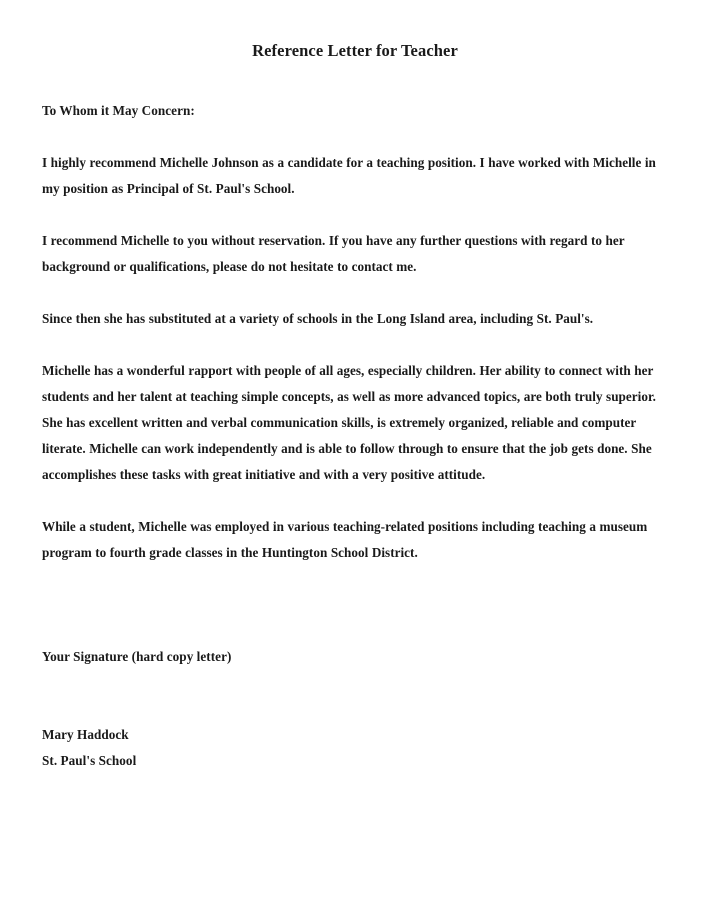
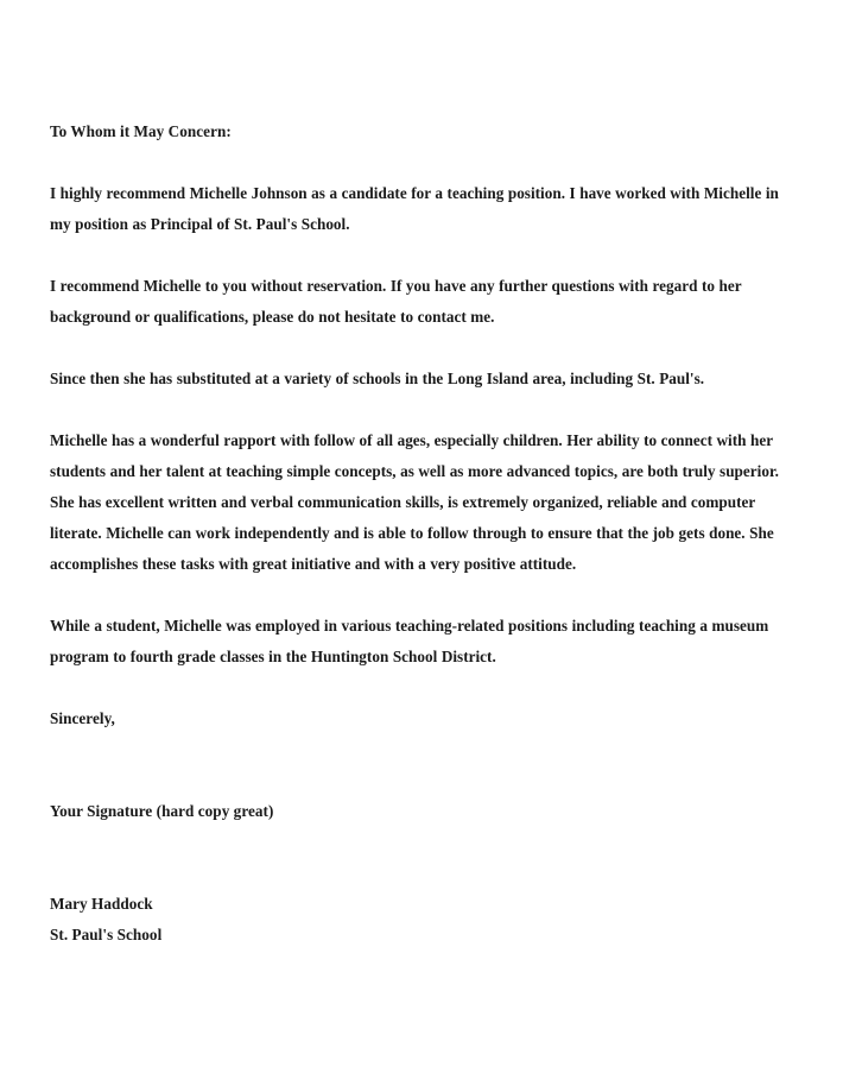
- Reference Letter for Teacher
  To Whom it May Concern:
  I highly recommend Michelle Johnson as a candidate for a teaching position. I have worked with Michelle in my position as Principal of St. Paul's School.
  I recommend Michelle to you without reservation. If you have any further questions with regard to her background or qualifications, please do not hesitate to contact me.
  Since then she has substituted at a variety of schools in the Long Island area, including St. Paul's.
- Michelle has a wonderful rapport with people of all ages, especially children. Her ability to connect with her students and her talent at teaching simple concepts, as well as more advanced topics, are both truly superior. She has excellent written and verbal communication skills, is extremely organized, reliable and computer literate. Michelle can work independently and is able to follow through to ensure that the job gets done. She accomplishes these tasks with great initiative and with a very positive attitude.
+ Michelle has a wonderful rapport with follow of all ages, especially children. Her ability to connect with her students and her talent at teaching simple concepts, as well as more advanced topics, are both truly superior. She has excellent written and verbal communication skills, is extremely organized, reliable and computer literate. Michelle can work independently and is able to follow through to ensure that the job gets done. She accomplishes these tasks with great initiative and with a very positive attitude.
  While a student, Michelle was employed in various teaching-related positions including teaching a museum program to fourth grade classes in the Huntington School District.
+ Sincerely,
- Your Signature (hard copy letter)
+ Your Signature (hard copy great)
  Mary Haddock
  St. Paul's School
